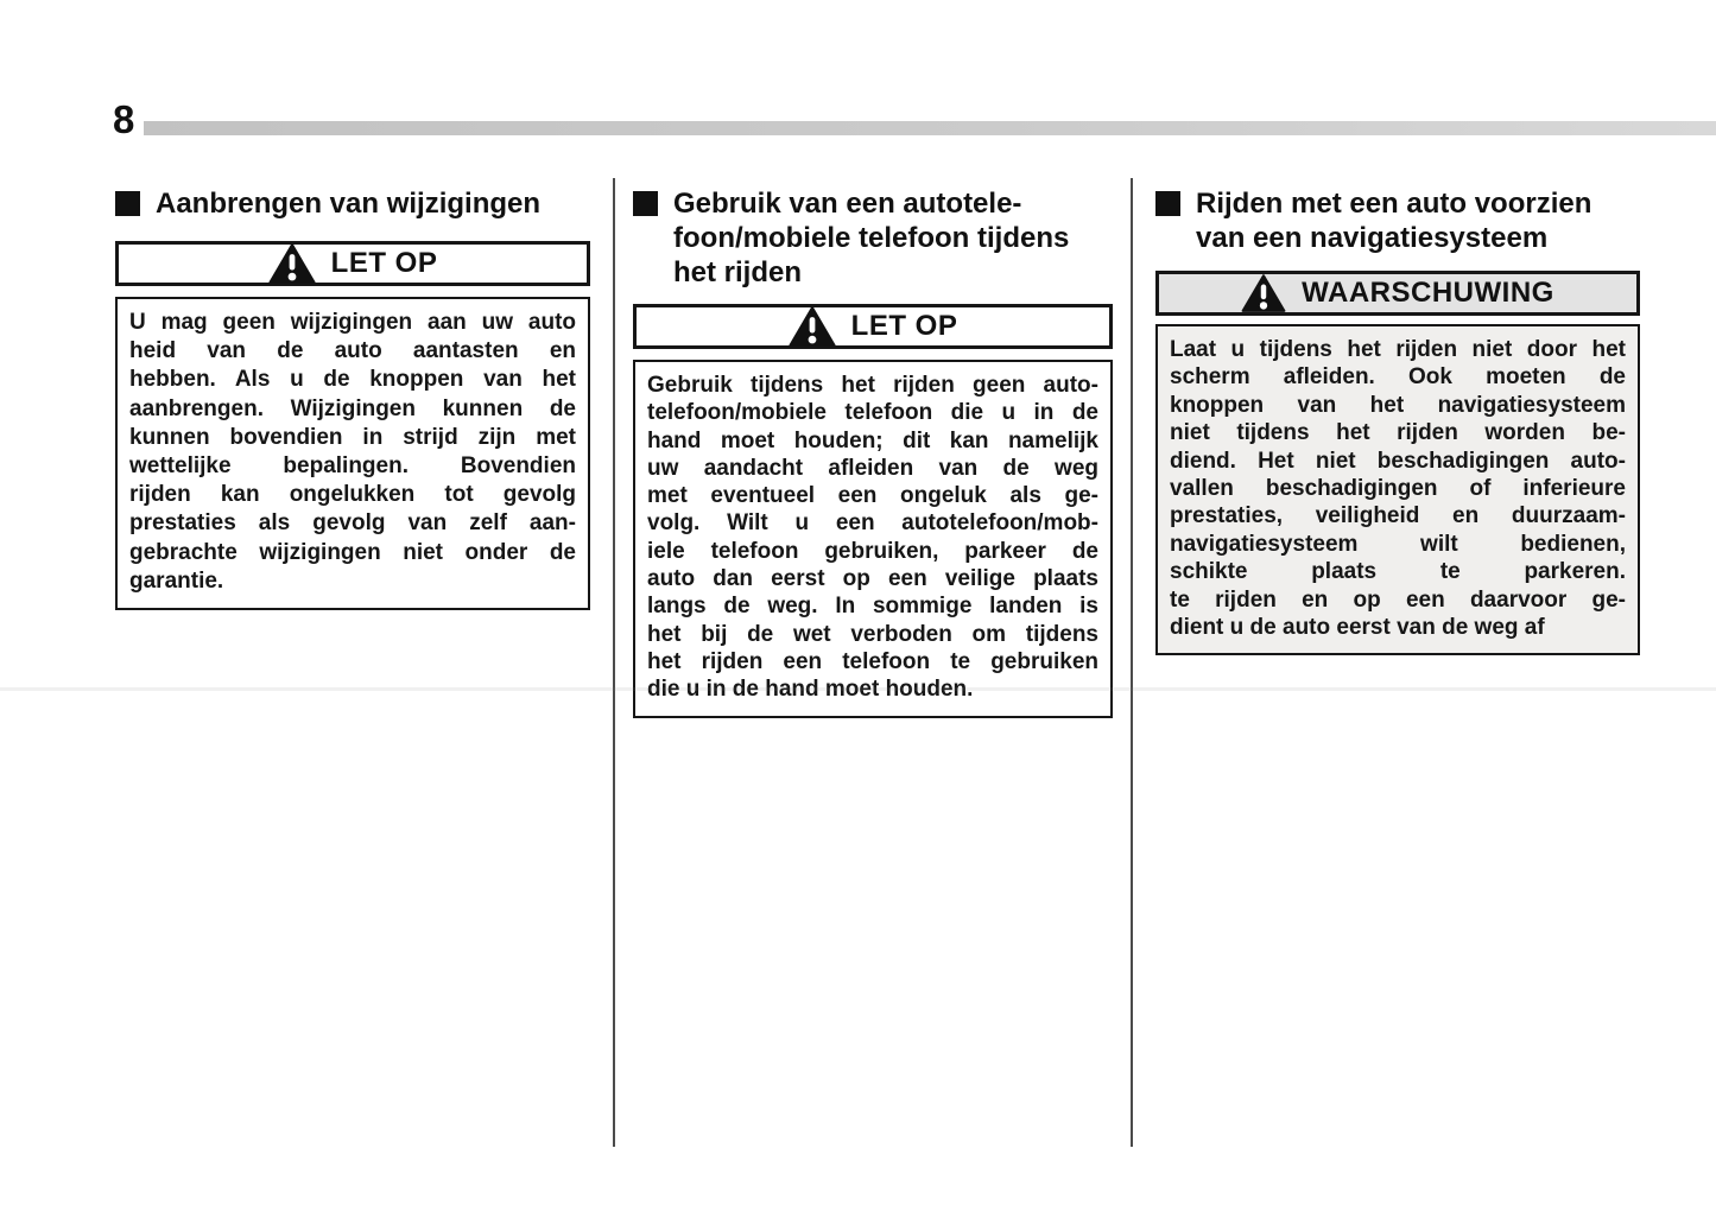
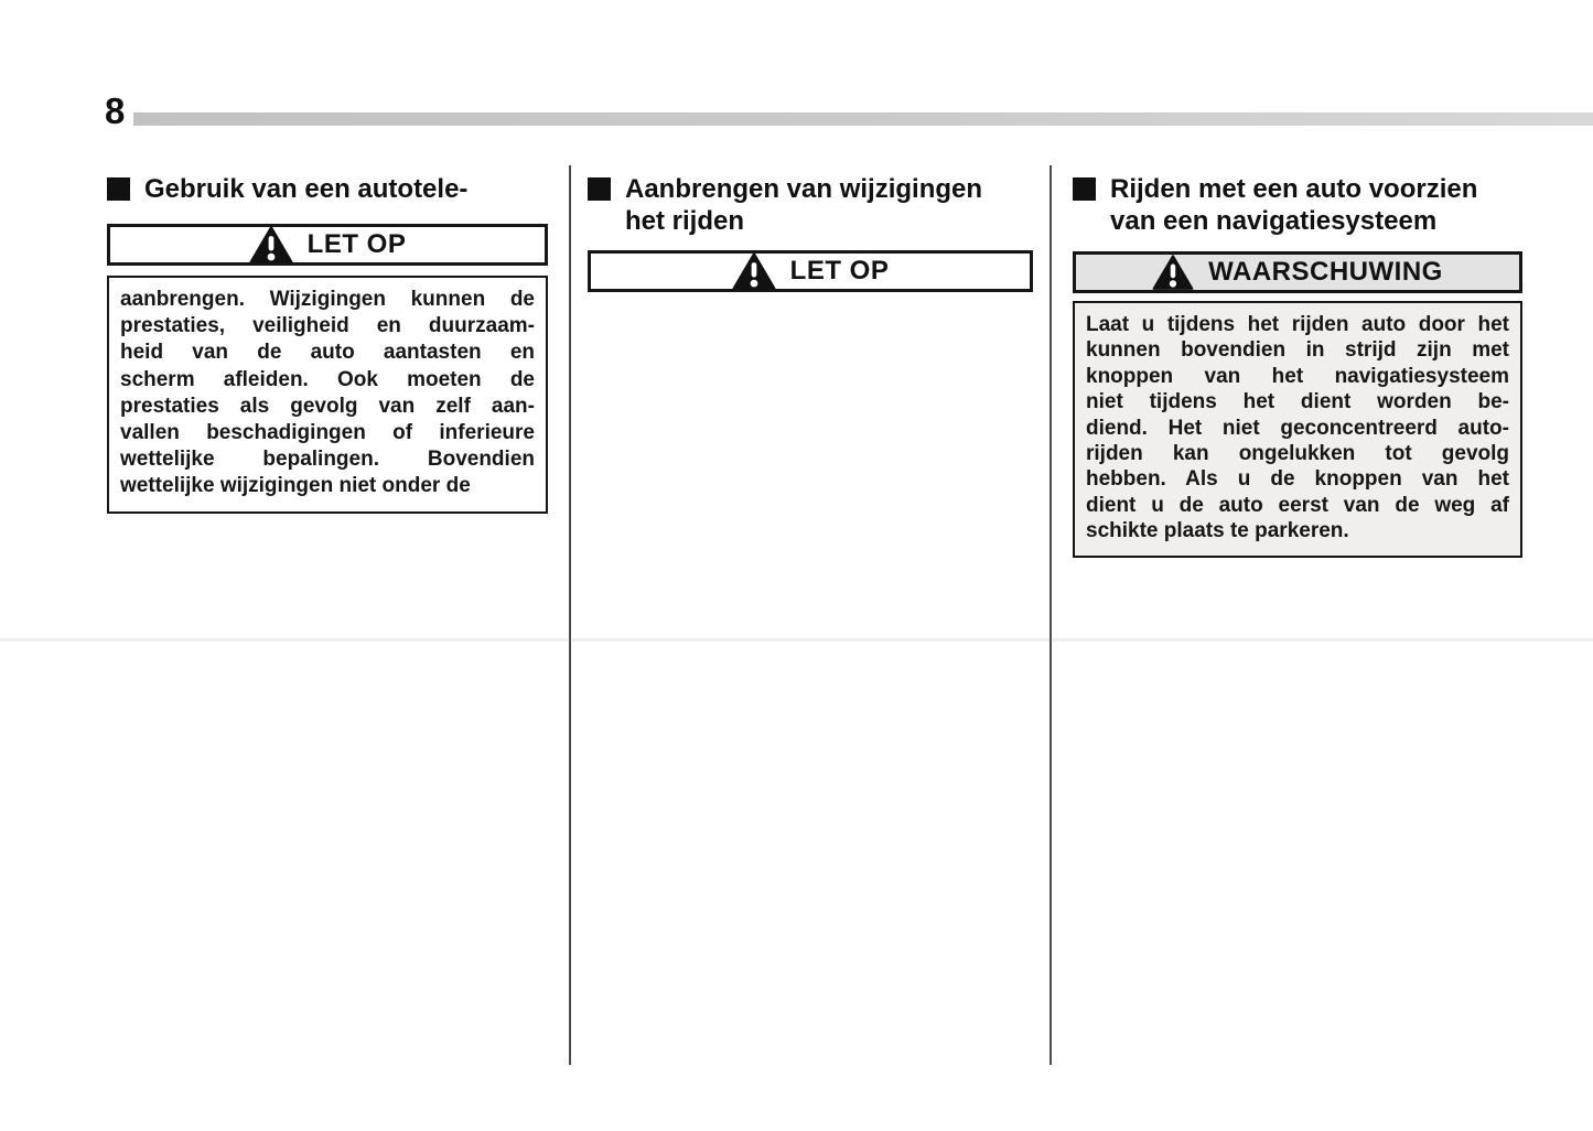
  8
- Aanbrengen van wijzigingen
+ Gebruik van een autotele-
  LET OP
- U mag geen wijzigingen aan uw auto
- heid van de auto aantasten en
+ aanbrengen. Wijzigingen kunnen de
- hebben. Als u de knoppen van het
+ prestaties, veiligheid en duurzaam-
- aanbrengen. Wijzigingen kunnen de
+ heid van de auto aantasten en
- kunnen bovendien in strijd zijn met
+ scherm afleiden. Ook moeten de
- wettelijke bepalingen. Bovendien
+ prestaties als gevolg van zelf aan-
- rijden kan ongelukken tot gevolg
+ vallen beschadigingen of inferieure
- prestaties als gevolg van zelf aan-
+ wettelijke bepalingen. Bovendien
- gebrachte wijzigingen niet onder de
+ wettelijke wijzigingen niet onder de
- garantie.
- Gebruik van een autotele-
+ Aanbrengen van wijzigingen
- foon/mobiele telefoon tijdens
  het rijden
  LET OP
- Gebruik tijdens het rijden geen auto-
- telefoon/mobiele telefoon die u in de
- hand moet houden; dit kan namelijk
- uw aandacht afleiden van de weg
- met eventueel een ongeluk als ge-
- volg. Wilt u een autotelefoon/mob-
- iele telefoon gebruiken, parkeer de
- auto dan eerst op een veilige plaats
- langs de weg. In sommige landen is
- het bij de wet verboden om tijdens
- het rijden een telefoon te gebruiken
- die u in de hand moet houden.
  Rijden met een auto voorzien
  van een navigatiesysteem
  WAARSCHUWING
- Laat u tijdens het rijden niet door het
+ Laat u tijdens het rijden auto door het
- scherm afleiden. Ook moeten de
+ kunnen bovendien in strijd zijn met
  knoppen van het navigatiesysteem
- niet tijdens het rijden worden be-
+ niet tijdens het dient worden be-
- diend. Het niet beschadigingen auto-
+ diend. Het niet geconcentreerd auto-
- vallen beschadigingen of inferieure
+ rijden kan ongelukken tot gevolg
- prestaties, veiligheid en duurzaam-
+ hebben. Als u de knoppen van het
- navigatiesysteem wilt bedienen,
- schikte plaats te parkeren.
+ dient u de auto eerst van de weg af
- te rijden en op een daarvoor ge-
- dient u de auto eerst van de weg af
+ schikte plaats te parkeren.
